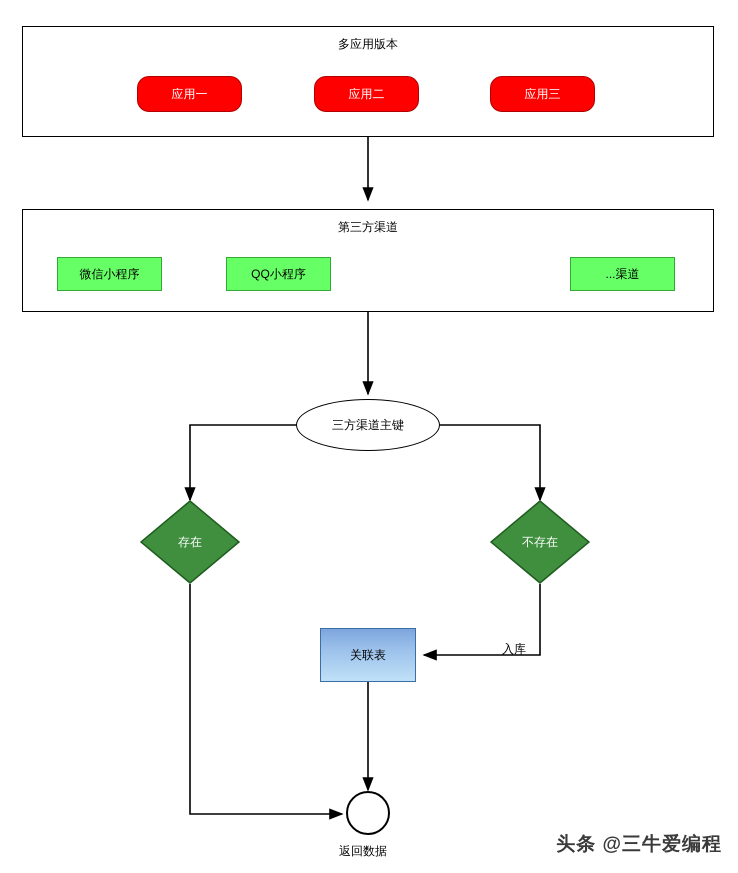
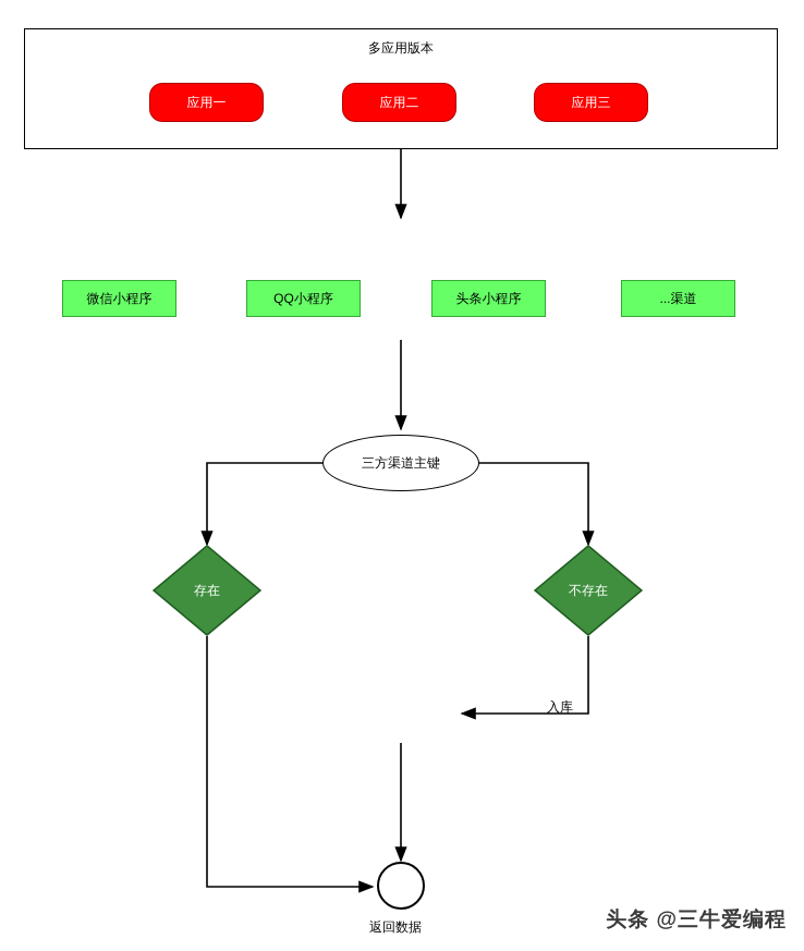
  多应用版本
  应用一
  应用二
  应用三
- 第三方渠道
  微信小程序
  QQ小程序
+ 头条小程序
  ...渠道
  三方渠道主键
  存在
  不存在
- 关联表
  入库
  返回数据
  头条 @三牛爱编程
